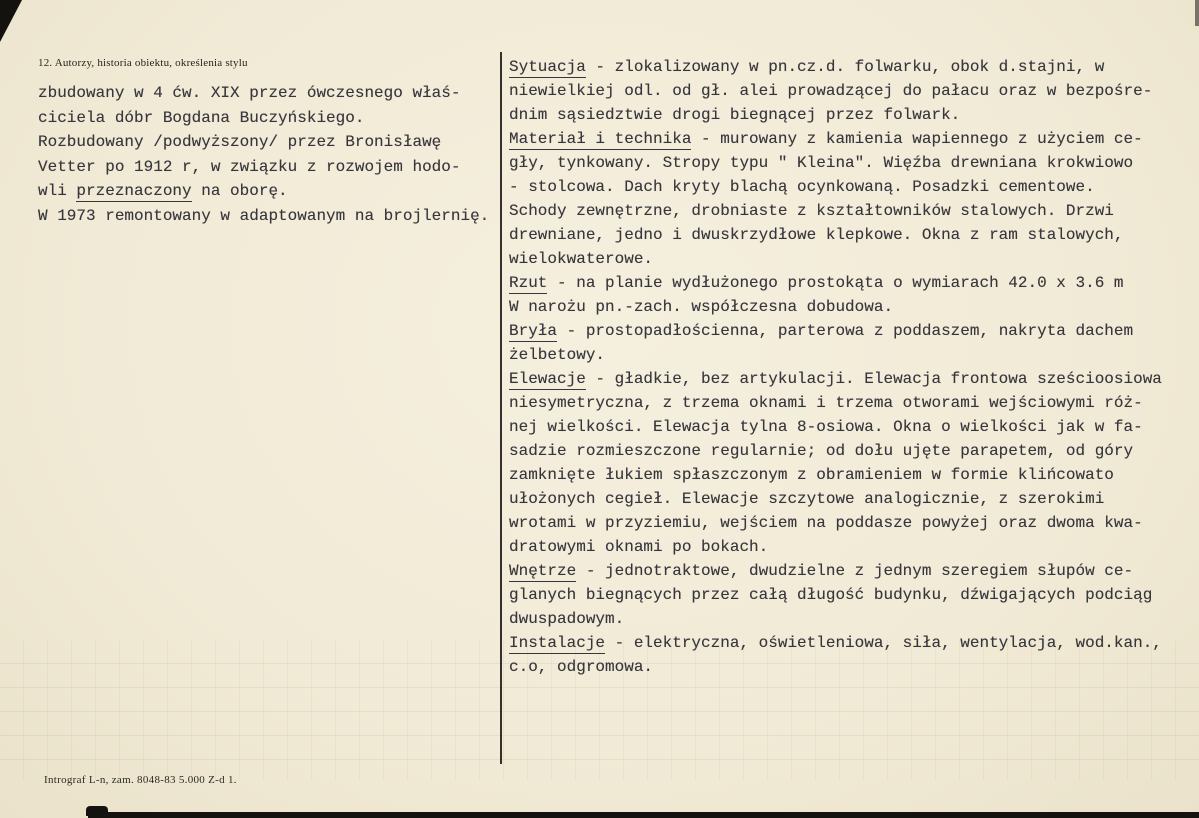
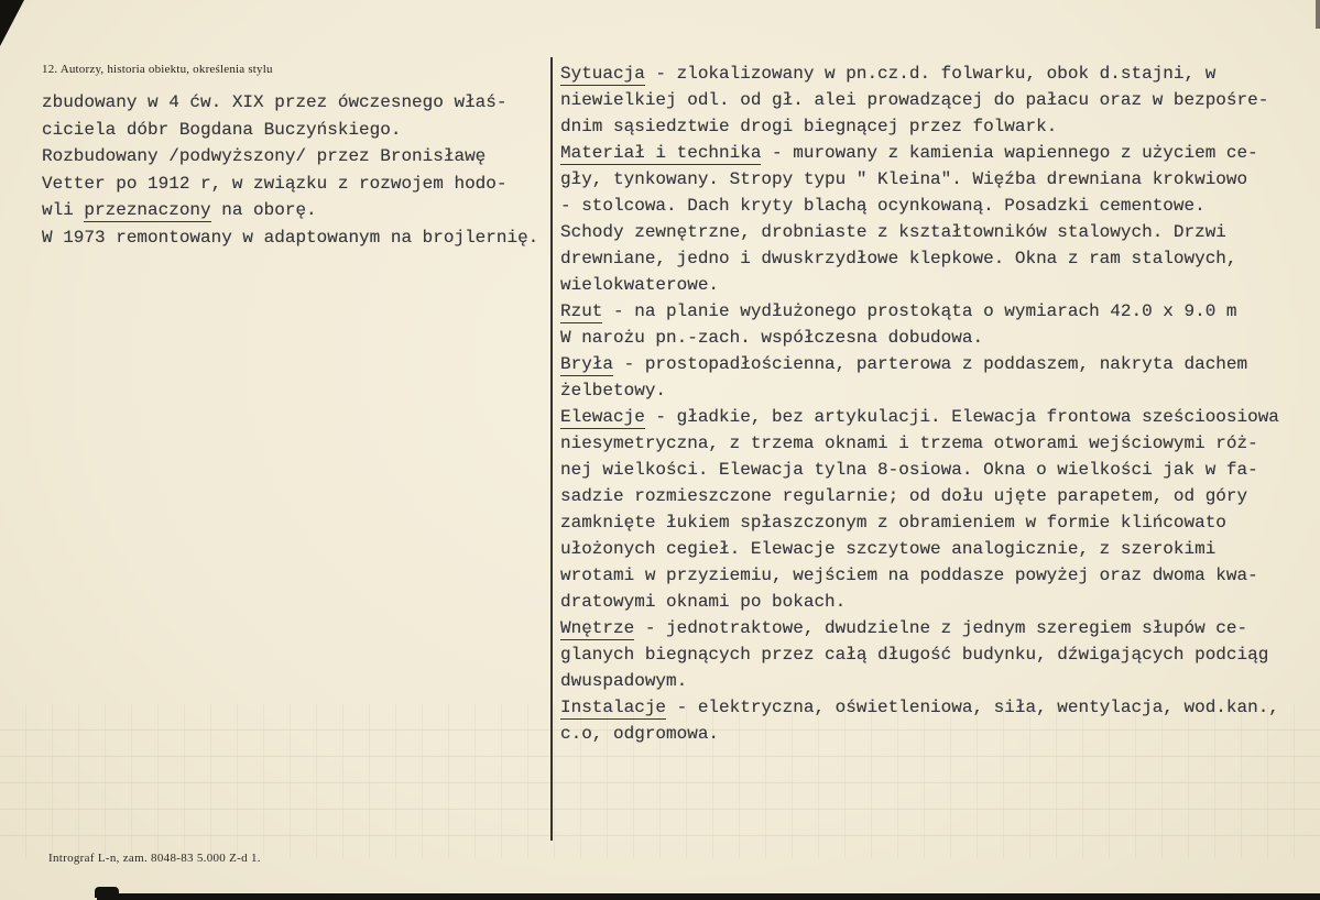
  12. Autorzy, historia obiektu, określenia stylu
  zbudowany w 4 ćw. XIX przez ówczesnego właś-
  ciciela dóbr Bogdana Buczyńskiego.
  Rozbudowany /podwyższony/ przez Bronisławę
  Vetter po 1912 r, w związku z rozwojem hodo-
  wli przeznaczony na oborę.
  W 1973 remontowany w adaptowanym na brojlernię.
  Sytuacja - zlokalizowany w pn.cz.d. folwarku, obok d.stajni, w
  niewielkiej odl. od gł. alei prowadzącej do pałacu oraz w bezpośre-
  dnim sąsiedztwie drogi biegnącej przez folwark.
  Materiał i technika - murowany z kamienia wapiennego z użyciem ce-
  gły, tynkowany. Stropy typu " Kleina". Więźba drewniana krokwiowo
  - stolcowa. Dach kryty blachą ocynkowaną. Posadzki cementowe.
  Schody zewnętrzne, drobniaste z kształtowników stalowych. Drzwi
  drewniane, jedno i dwuskrzydłowe klepkowe. Okna z ram stalowych,
  wielokwaterowe.
- Rzut - na planie wydłużonego prostokąta o wymiarach 42.0 x 3.6 m
+ Rzut - na planie wydłużonego prostokąta o wymiarach 42.0 x 9.0 m
  W narożu pn.-zach. współczesna dobudowa.
  Bryła - prostopadłościenna, parterowa z poddaszem, nakryta dachem
  żelbetowy.
  Elewacje - gładkie, bez artykulacji. Elewacja frontowa sześcioosiowa
  niesymetryczna, z trzema oknami i trzema otworami wejściowymi róż-
  nej wielkości. Elewacja tylna 8-osiowa. Okna o wielkości jak w fa-
  sadzie rozmieszczone regularnie; od dołu ujęte parapetem, od góry
  zamknięte łukiem spłaszczonym z obramieniem w formie klińcowato
  ułożonych cegieł. Elewacje szczytowe analogicznie, z szerokimi
  wrotami w przyziemiu, wejściem na poddasze powyżej oraz dwoma kwa-
  dratowymi oknami po bokach.
  Wnętrze - jednotraktowe, dwudzielne z jednym szeregiem słupów ce-
  glanych biegnących przez całą długość budynku, dźwigających podciąg
  dwuspadowym.
  Instalacje - elektryczna, oświetleniowa, siła, wentylacja, wod.kan.,
  c.o, odgromowa.
  Intrograf L-n, zam. 8048-83 5.000 Z-d 1.
